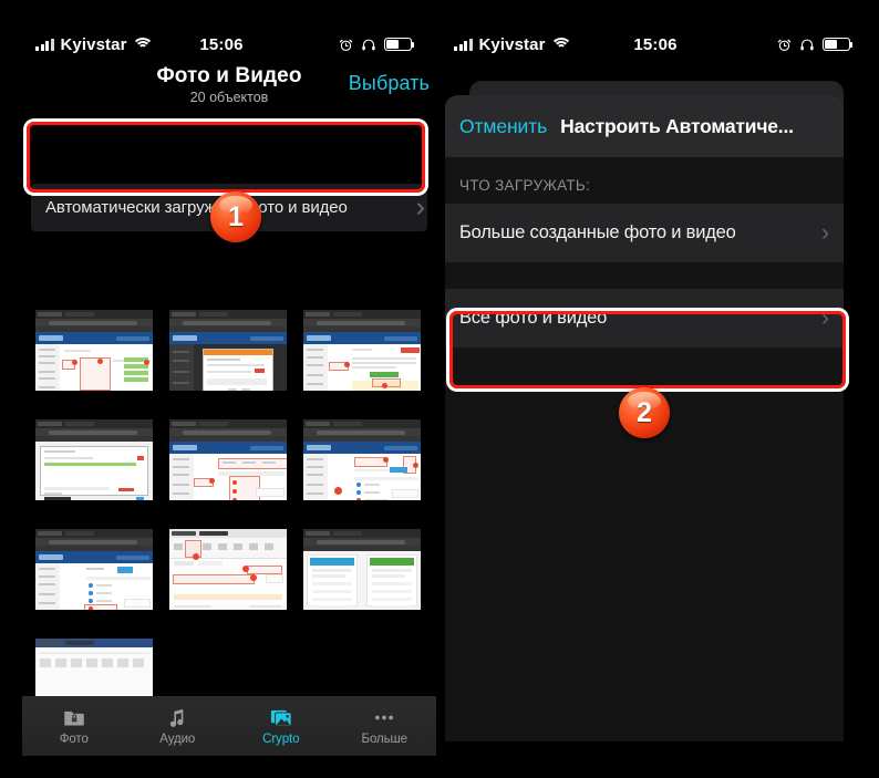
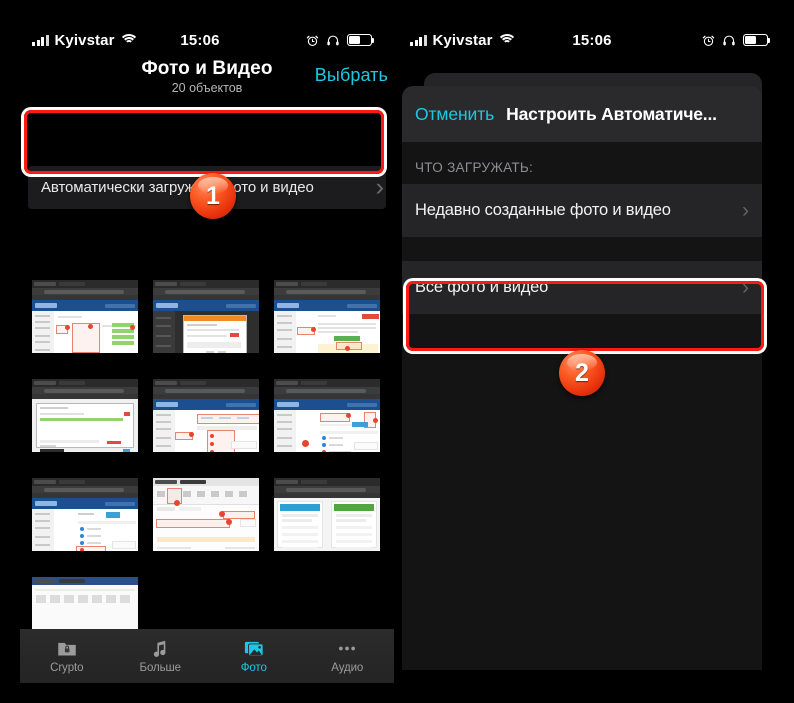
  Kyivstar
  15:06
  Фото и Видео
  20 объектов
  Выбрать
  Автоматически загружото и видео
  ›
- Фото
+ Crypto
- Аудио
+ Больше
- Crypto
+ Фото
- Больше
+ Аудио
  Kyivstar
  15:06
  Отменить
  Настроить Автоматиче...
  ЧТО ЗАГРУЖАТЬ:
- Больше созданные фото и видео
+ Недавно созданные фото и видео
  ›
  Все фото и видео
  ›
  1
  2
